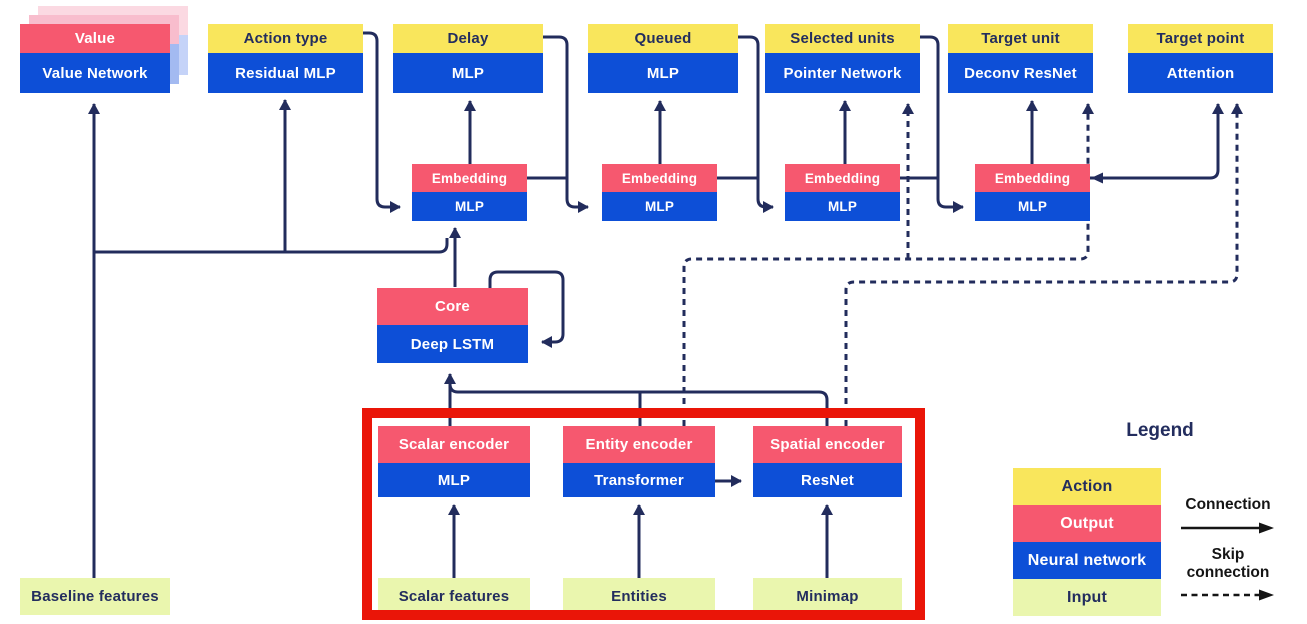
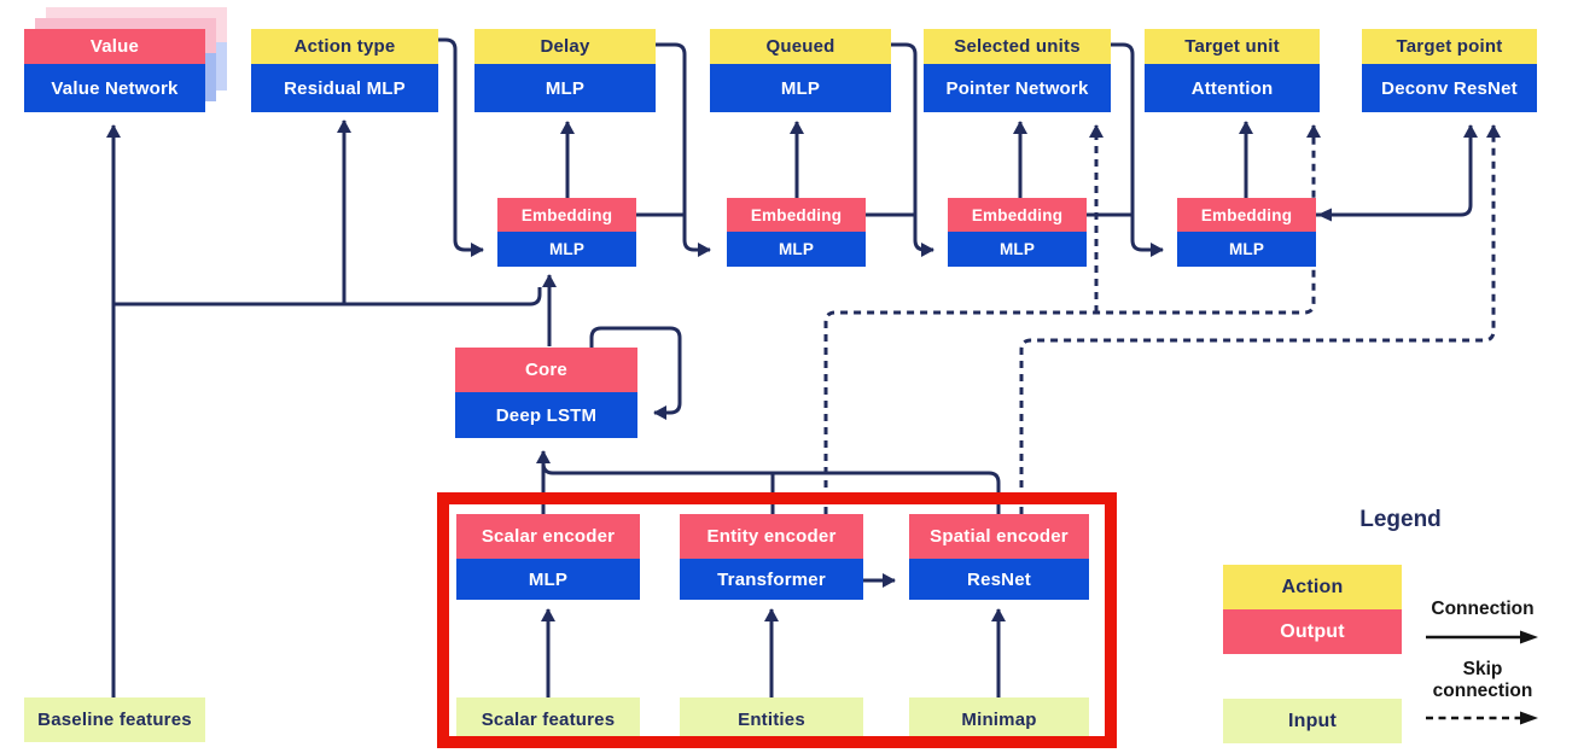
  Value
  Value Network
  Action type
  Residual MLP
  Delay
  MLP
  Queued
  MLP
  Selected units
  Pointer Network
  Target unit
- Deconv ResNet
+ Attention
  Target point
- Attention
+ Deconv ResNet
  Embedding
  MLP
  Embedding
  MLP
  Embedding
  MLP
  Embedding
  MLP
  Core
  Deep LSTM
  Scalar encoder
  MLP
  Entity encoder
  Transformer
  Spatial encoder
  ResNet
  Baseline features
  Scalar features
  Entities
  Minimap
  Legend
  Action
  Output
- Neural network
  Input
  Connection
  Skip connection
